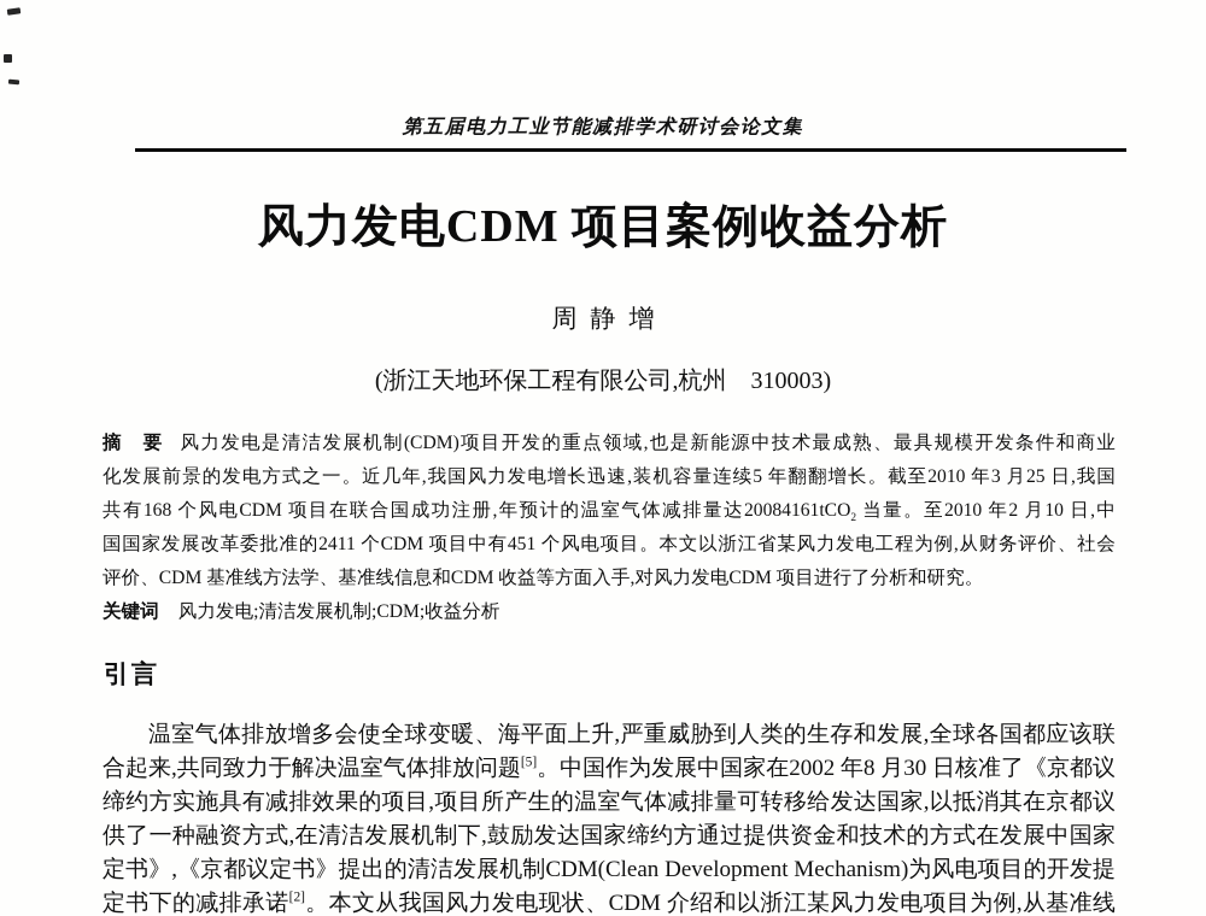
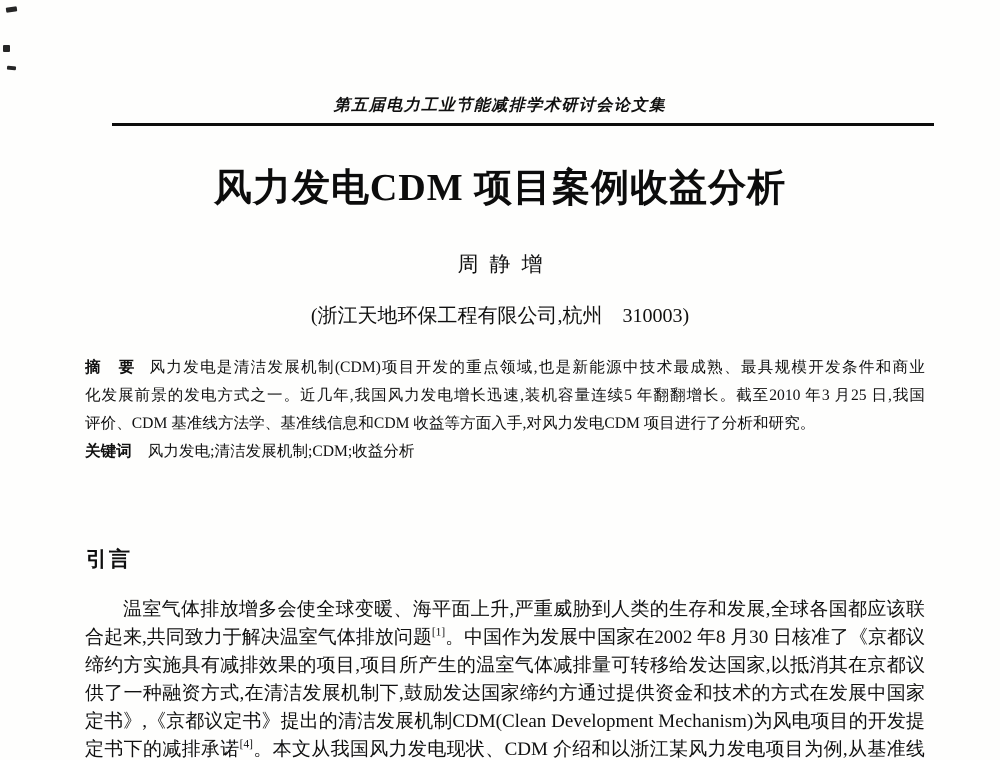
  第五届电力工业节能减排学术研讨会论文集
  风力发电CDM 项目案例收益分析
  周静增
  (浙江天地环保工程有限公司,杭州 310003)
  摘 要 风力发电是清洁发展机制(CDM)项目开发的重点领域,也是新能源中技术最成熟、最具规模开发条件和商业
  化发展前景的发电方式之一。近几年,我国风力发电增长迅速,装机容量连续5 年翻翻增长。截至2010 年3 月25 日,我国
- 共有168 个风电CDM 项目在联合国成功注册,年预计的温室气体减排量达20084161tCO2 当量。至2010 年2 月10 日,中
- 国国家发展改革委批准的2411 个CDM 项目中有451 个风电项目。本文以浙江省某风力发电工程为例,从财务评价、社会
  评价、CDM 基准线方法学、基准线信息和CDM 收益等方面入手,对风力发电CDM 项目进行了分析和研究。
  关键词 风力发电;清洁发展机制;CDM;收益分析
  引言
  温室气体排放增多会使全球变暖、海平面上升,严重威胁到人类的生存和发展,全球各国都应该联
- 合起来,共同致力于解决温室气体排放问题[5]。中国作为发展中国家在2002 年8 月30 日核准了《京都议
+ 合起来,共同致力于解决温室气体排放问题[1]。中国作为发展中国家在2002 年8 月30 日核准了《京都议
  缔约方实施具有减排效果的项目,项目所产生的温室气体减排量可转移给发达国家,以抵消其在京都议
  供了一种融资方式,在清洁发展机制下,鼓励发达国家缔约方通过提供资金和技术的方式在发展中国家
  定书》,《京都议定书》提出的清洁发展机制CDM(Clean Development Mechanism)为风电项目的开发提
- 定书下的减排承诺[2]。本文从我国风力发电现状、CDM 介绍和以浙江某风力发电项目为例,从基准线
+ 定书下的减排承诺[4]。本文从我国风力发电现状、CDM 介绍和以浙江某风力发电项目为例,从基准线
